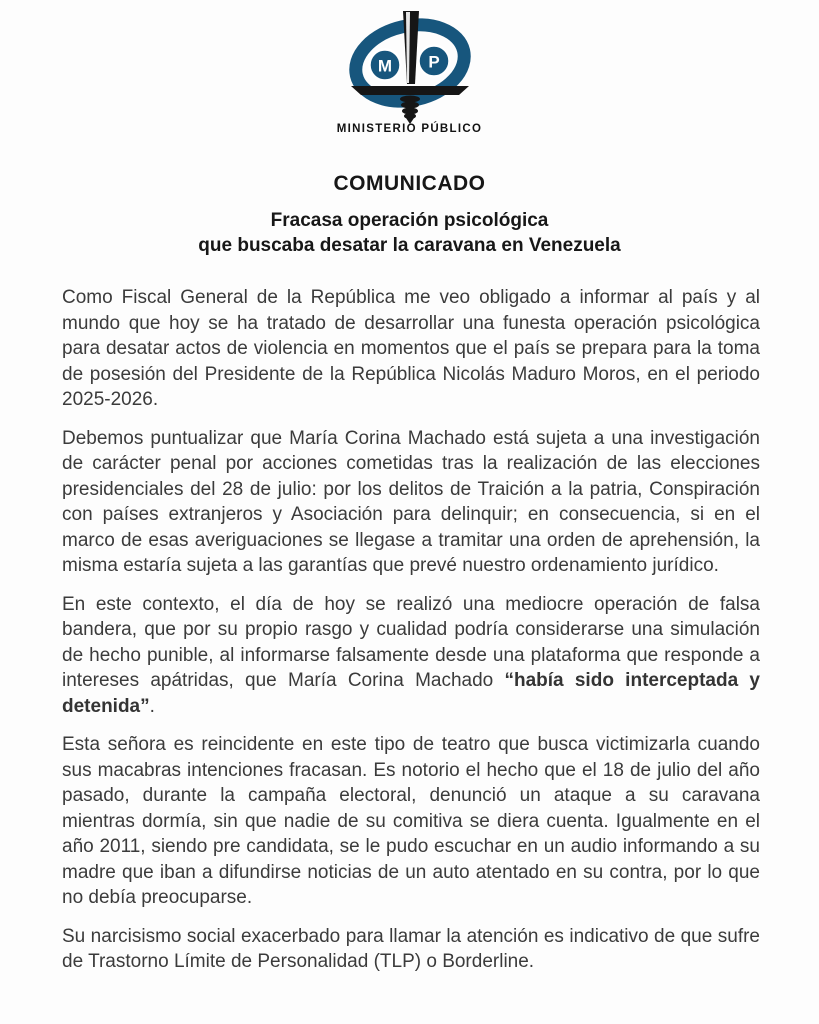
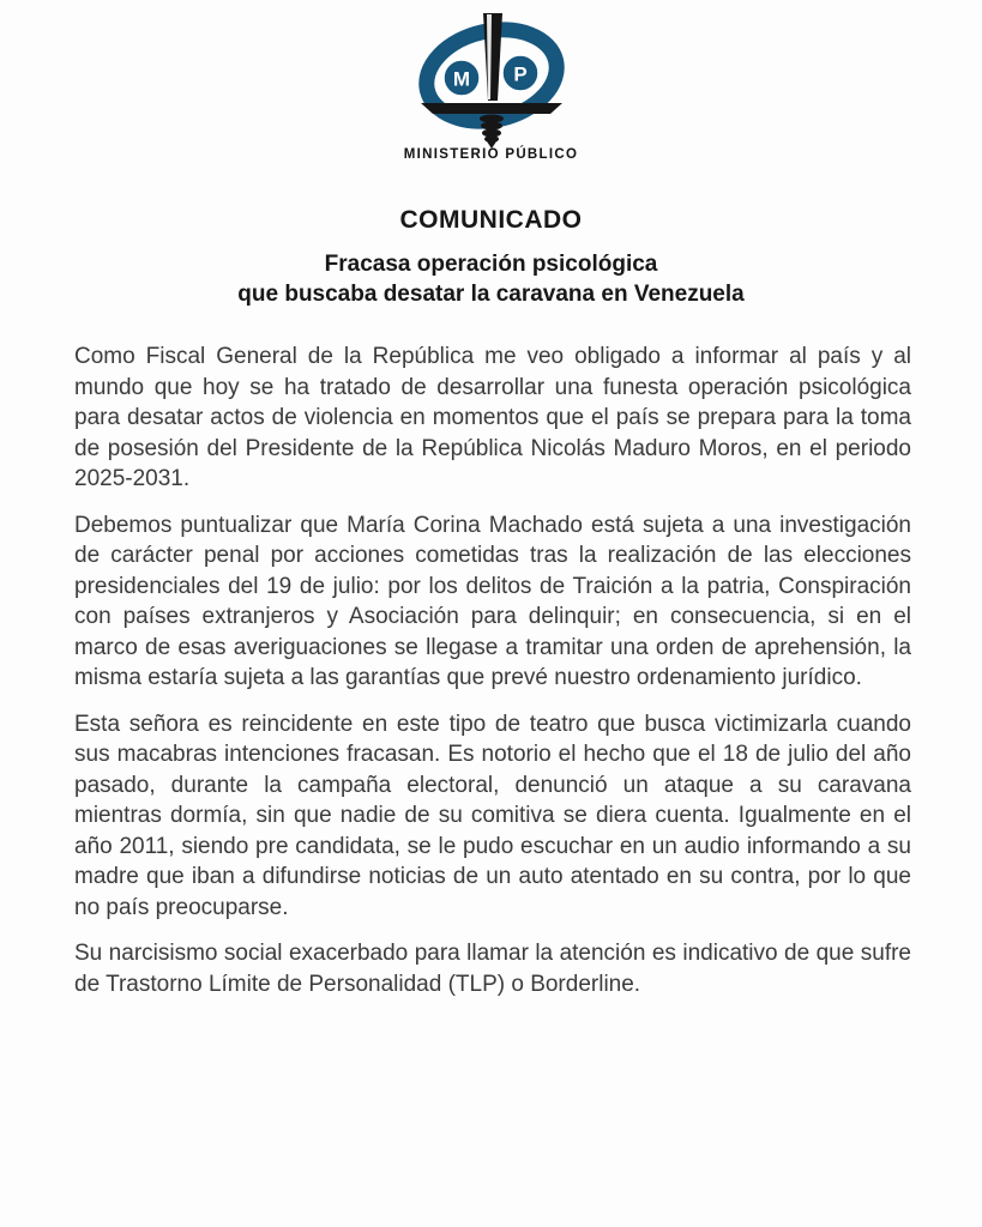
  M
  P
  MINISTERIO PÚBLICO
  COMUNICADO
  Fracasa operación psicológica
  que buscaba desatar la caravana en Venezuela
- Como Fiscal General de la República me veo obligado a informar al país y al mundo que hoy se ha tratado de desarrollar una funesta operación psicológica para desatar actos de violencia en momentos que el país se prepara para la toma de posesión del Presidente de la República Nicolás Maduro Moros, en el periodo 2025-2026.
+ Como Fiscal General de la República me veo obligado a informar al país y al mundo que hoy se ha tratado de desarrollar una funesta operación psicológica para desatar actos de violencia en momentos que el país se prepara para la toma de posesión del Presidente de la República Nicolás Maduro Moros, en el periodo 2025-2031.
- Debemos puntualizar que María Corina Machado está sujeta a una investigación de carácter penal por acciones cometidas tras la realización de las elecciones presidenciales del 28 de julio: por los delitos de Traición a la patria, Conspiración con países extranjeros y Asociación para delinquir; en consecuencia, si en el marco de esas averiguaciones se llegase a tramitar una orden de aprehensión, la misma estaría sujeta a las garantías que prevé nuestro ordenamiento jurídico.
+ Debemos puntualizar que María Corina Machado está sujeta a una investigación de carácter penal por acciones cometidas tras la realización de las elecciones presidenciales del 19 de julio: por los delitos de Traición a la patria, Conspiración con países extranjeros y Asociación para delinquir; en consecuencia, si en el marco de esas averiguaciones se llegase a tramitar una orden de aprehensión, la misma estaría sujeta a las garantías que prevé nuestro ordenamiento jurídico.
- En este contexto, el día de hoy se realizó una mediocre operación de falsa bandera, que por su propio rasgo y cualidad podría considerarse una simulación de hecho punible, al informarse falsamente desde una plataforma que responde a intereses apátridas, que María Corina Machado “había sido interceptada y detenida”.
- Esta señora es reincidente en este tipo de teatro que busca victimizarla cuando sus macabras intenciones fracasan. Es notorio el hecho que el 18 de julio del año pasado, durante la campaña electoral, denunció un ataque a su caravana mientras dormía, sin que nadie de su comitiva se diera cuenta. Igualmente en el año 2011, siendo pre candidata, se le pudo escuchar en un audio informando a su madre que iban a difundirse noticias de un auto atentado en su contra, por lo que no debía preocuparse.
+ Esta señora es reincidente en este tipo de teatro que busca victimizarla cuando sus macabras intenciones fracasan. Es notorio el hecho que el 18 de julio del año pasado, durante la campaña electoral, denunció un ataque a su caravana mientras dormía, sin que nadie de su comitiva se diera cuenta. Igualmente en el año 2011, siendo pre candidata, se le pudo escuchar en un audio informando a su madre que iban a difundirse noticias de un auto atentado en su contra, por lo que no país preocuparse.
  Su narcisismo social exacerbado para llamar la atención es indicativo de que sufre de Trastorno Límite de Personalidad (TLP) o Borderline.
